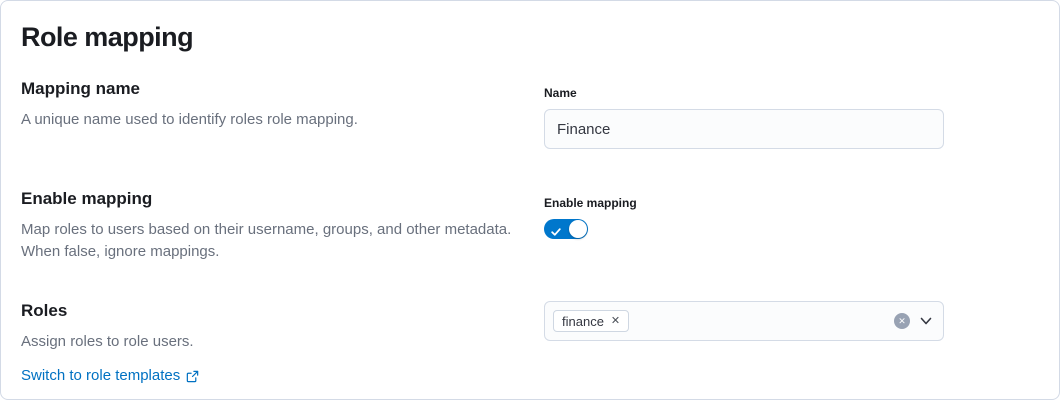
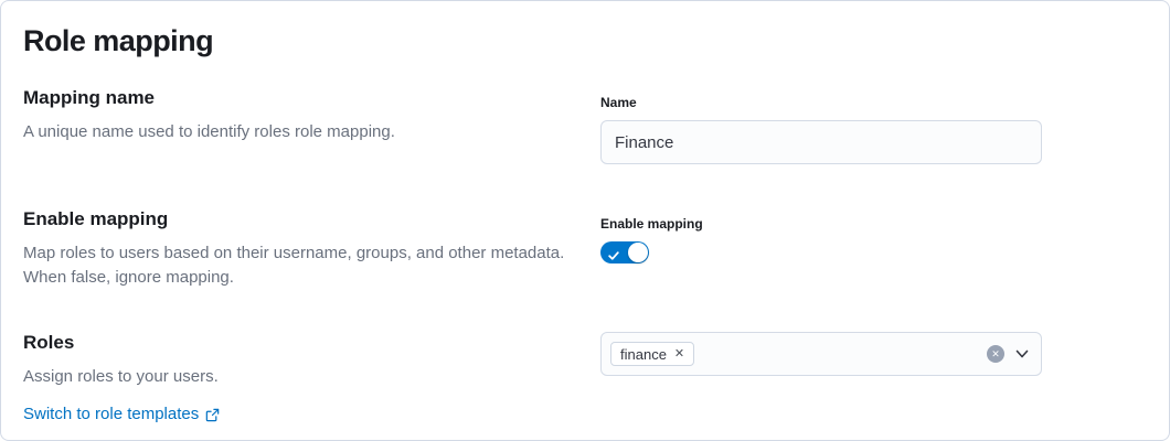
  Role mapping
  Mapping name
  A unique name used to identify roles role mapping.
  Name
  Finance
  Enable mapping
- Map roles to users based on their username, groups, and other metadata. When false, ignore mappings.
+ Map roles to users based on their username, groups, and other metadata. When false, ignore mapping.
  Enable mapping
  Roles
- Assign roles to role users.
+ Assign roles to your users.
  Switch to role templates
  finance
  ✕
  ✕
